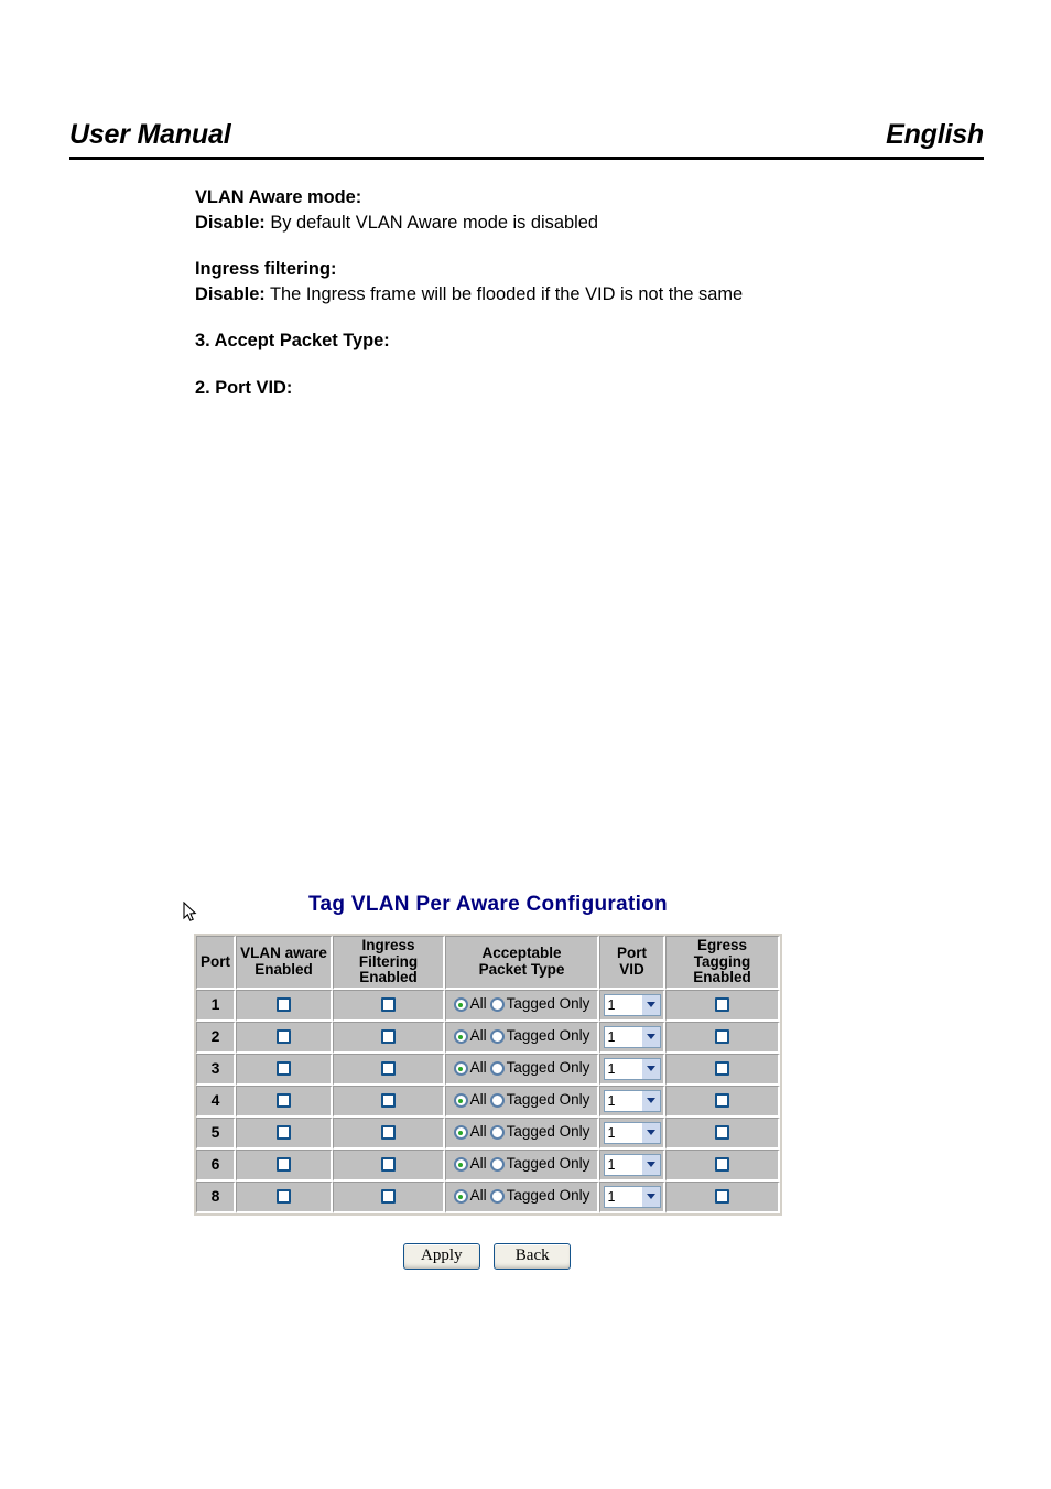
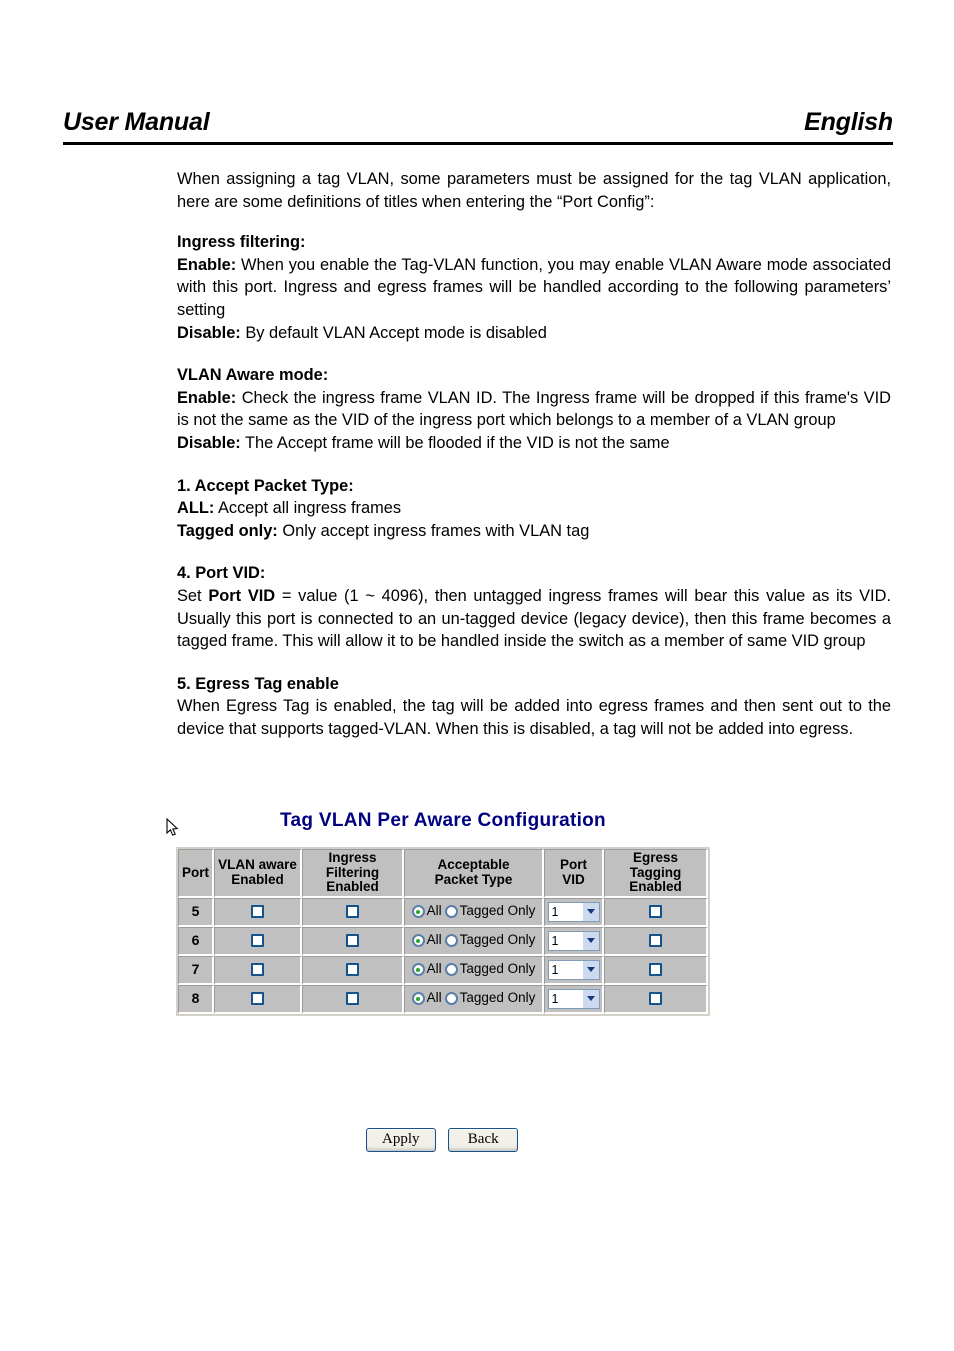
  User Manual
  English
+ When assigning a tag VLAN, some parameters must be assigned for the tag VLAN application, here are some definitions of titles when entering the “Port Config”:
- VLAN Aware mode:
+ Ingress filtering:
+ Enable: When you enable the Tag-VLAN function, you may enable VLAN Aware mode associated with this port. Ingress and egress frames will be handled according to the following parameters’ setting
- Disable: By default VLAN Aware mode is disabled
+ Disable: By default VLAN Accept mode is disabled
- Ingress filtering:
+ VLAN Aware mode:
+ Enable: Check the ingress frame VLAN ID. The Ingress frame will be dropped if this frame's VID is not the same as the VID of the ingress port which belongs to a member of a VLAN group
- Disable: The Ingress frame will be flooded if the VID is not the same
+ Disable: The Accept frame will be flooded if the VID is not the same
- 3. Accept Packet Type:
+ 1. Accept Packet Type:
+ ALL: Accept all ingress frames
+ Tagged only: Only accept ingress frames with VLAN tag
- 2. Port VID:
+ 4. Port VID:
+ Set Port VID = value (1 ~ 4096), then untagged ingress frames will bear this value as its VID. Usually this port is connected to an un-tagged device (legacy device), then this frame becomes a tagged frame. This will allow it to be handled inside the switch as a member of same VID group
+ 5. Egress Tag enable
+ When Egress Tag is enabled, the tag will be added into egress frames and then sent out to the device that supports tagged-VLAN. When this is disabled, a tag will not be added into egress.
  Tag VLAN Per Aware Configuration
  Port	VLAN aware Enabled	Ingress Filtering Enabled	Acceptable Packet Type	Port VID	Egress Tagging Enabled
- 1			All Tagged Only	1
- 2			All Tagged Only	1
- 3			All Tagged Only	1
- 4			All Tagged Only	1
  5			All Tagged Only	1
  6			All Tagged Only	1
+ 7			All Tagged Only	1
  8			All Tagged Only	1
  Apply Back
